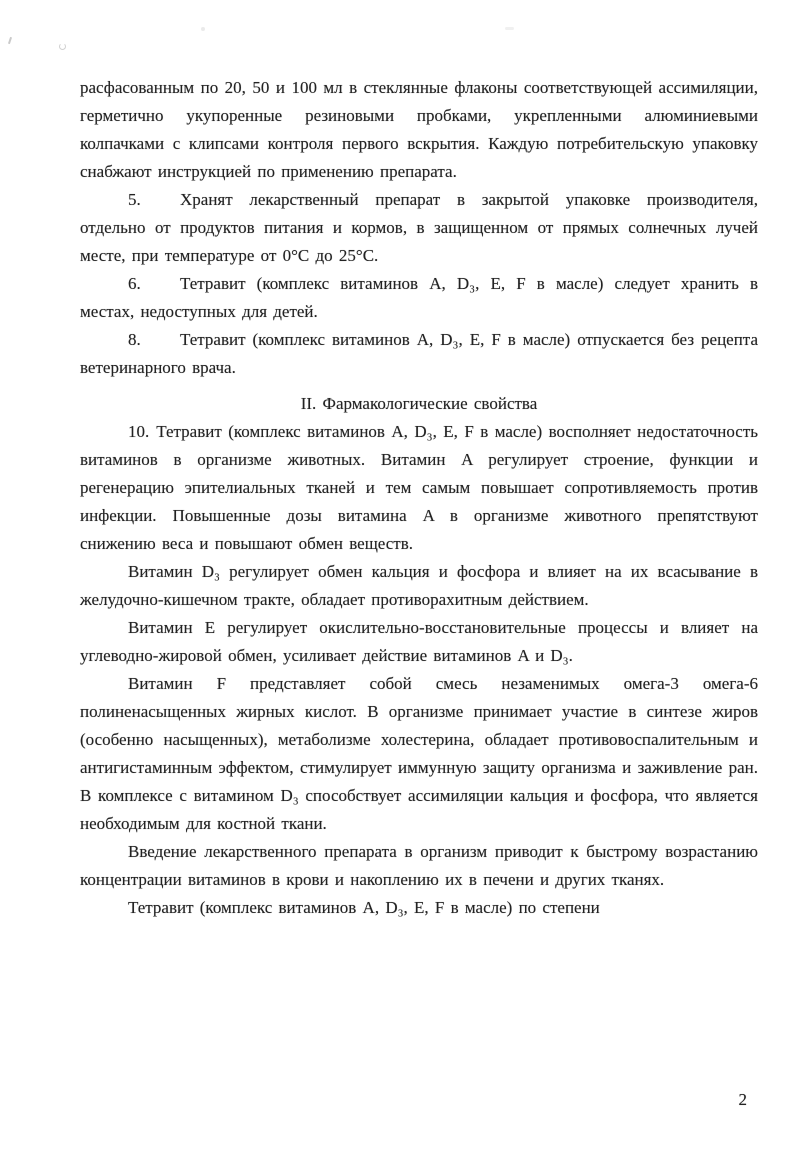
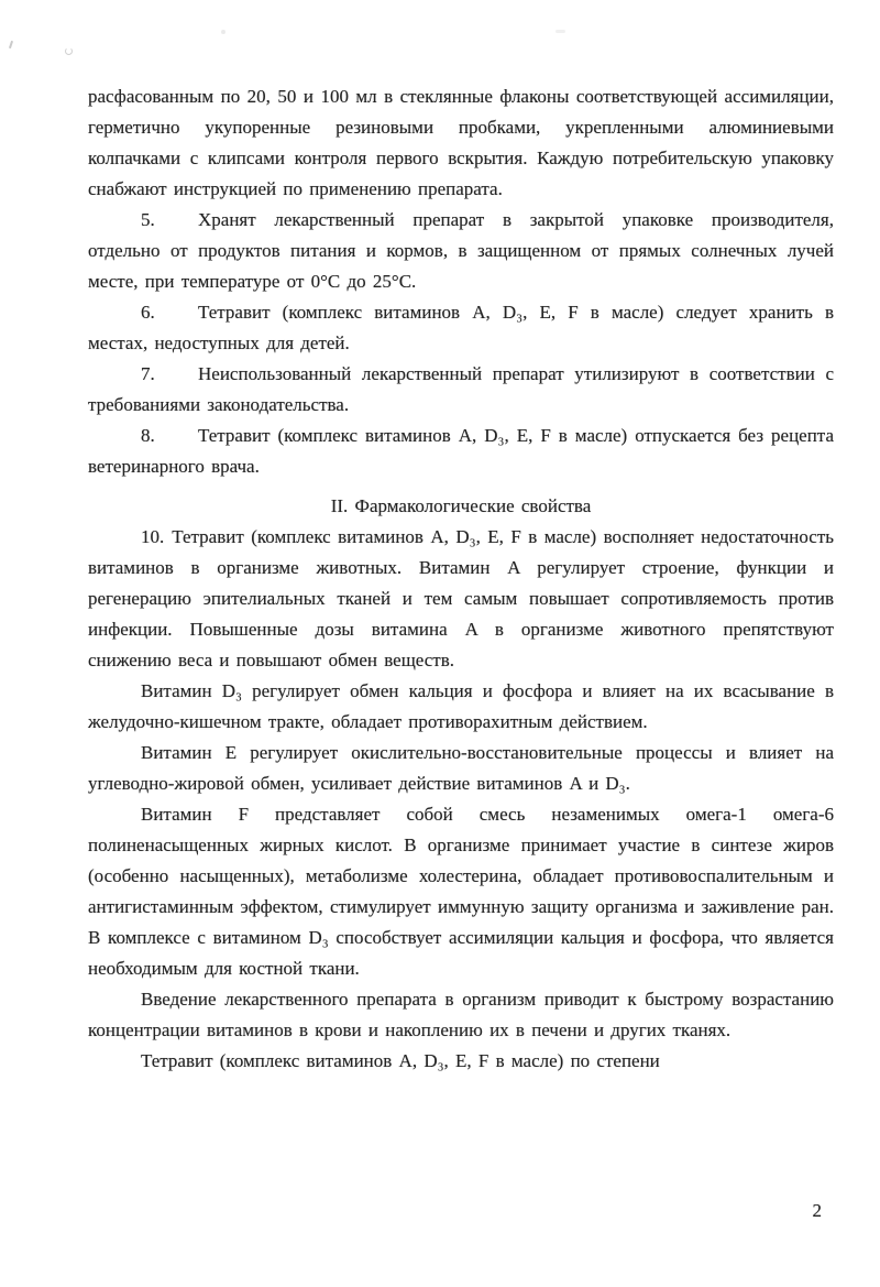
  расфасованным по 20, 50 и 100 мл в стеклянные флаконы соответствующей ассимиляции, герметично укупоренные резиновыми пробками, укрепленными алюминиевыми колпачками с клипсами контроля первого вскрытия. Каждую потребительскую упаковку снабжают инструкцией по применению препарата.
  5. Хранят лекарственный препарат в закрытой упаковке производителя, отдельно от продуктов питания и кормов, в защищенном от прямых солнечных лучей месте, при температуре от 0°С до 25°С.
  6. Тетравит (комплекс витаминов A, D₃, E, F в масле) следует хранить в местах, недоступных для детей.
+ 7. Неиспользованный лекарственный препарат утилизируют в соответствии с требованиями законодательства.
  8. Тетравит (комплекс витаминов A, D₃, E, F в масле) отпускается без рецепта ветеринарного врача.
  II. Фармакологические свойства
  10. Тетравит (комплекс витаминов A, D₃, E, F в масле) восполняет недостаточность витаминов в организме животных. Витамин A регулирует строение, функции и регенерацию эпителиальных тканей и тем самым повышает сопротивляемость против инфекции. Повышенные дозы витамина A в организме животного препятствуют снижению веса и повышают обмен веществ.
  Витамин D₃ регулирует обмен кальция и фосфора и влияет на их всасывание в желудочно-кишечном тракте, обладает противорахитным действием.
  Витамин E регулирует окислительно-восстановительные процессы и влияет на углеводно-жировой обмен, усиливает действие витаминов A и D₃.
- Витамин F представляет собой смесь незаменимых омега-3 омега-6 полиненасыщенных жирных кислот. В организме принимает участие в синтезе жиров (особенно насыщенных), метаболизме холестерина, обладает противовоспалительным и антигистаминным эффектом, стимулирует иммунную защиту организма и заживление ран. В комплексе с витамином D₃ способствует ассимиляции кальция и фосфора, что является необходимым для костной ткани.
+ Витамин F представляет собой смесь незаменимых омега-1 омега-6 полиненасыщенных жирных кислот. В организме принимает участие в синтезе жиров (особенно насыщенных), метаболизме холестерина, обладает противовоспалительным и антигистаминным эффектом, стимулирует иммунную защиту организма и заживление ран. В комплексе с витамином D₃ способствует ассимиляции кальция и фосфора, что является необходимым для костной ткани.
  Введение лекарственного препарата в организм приводит к быстрому возрастанию концентрации витаминов в крови и накоплению их в печени и других тканях.
  Тетравит (комплекс витаминов A, D₃, E, F в масле) по степени
  2
